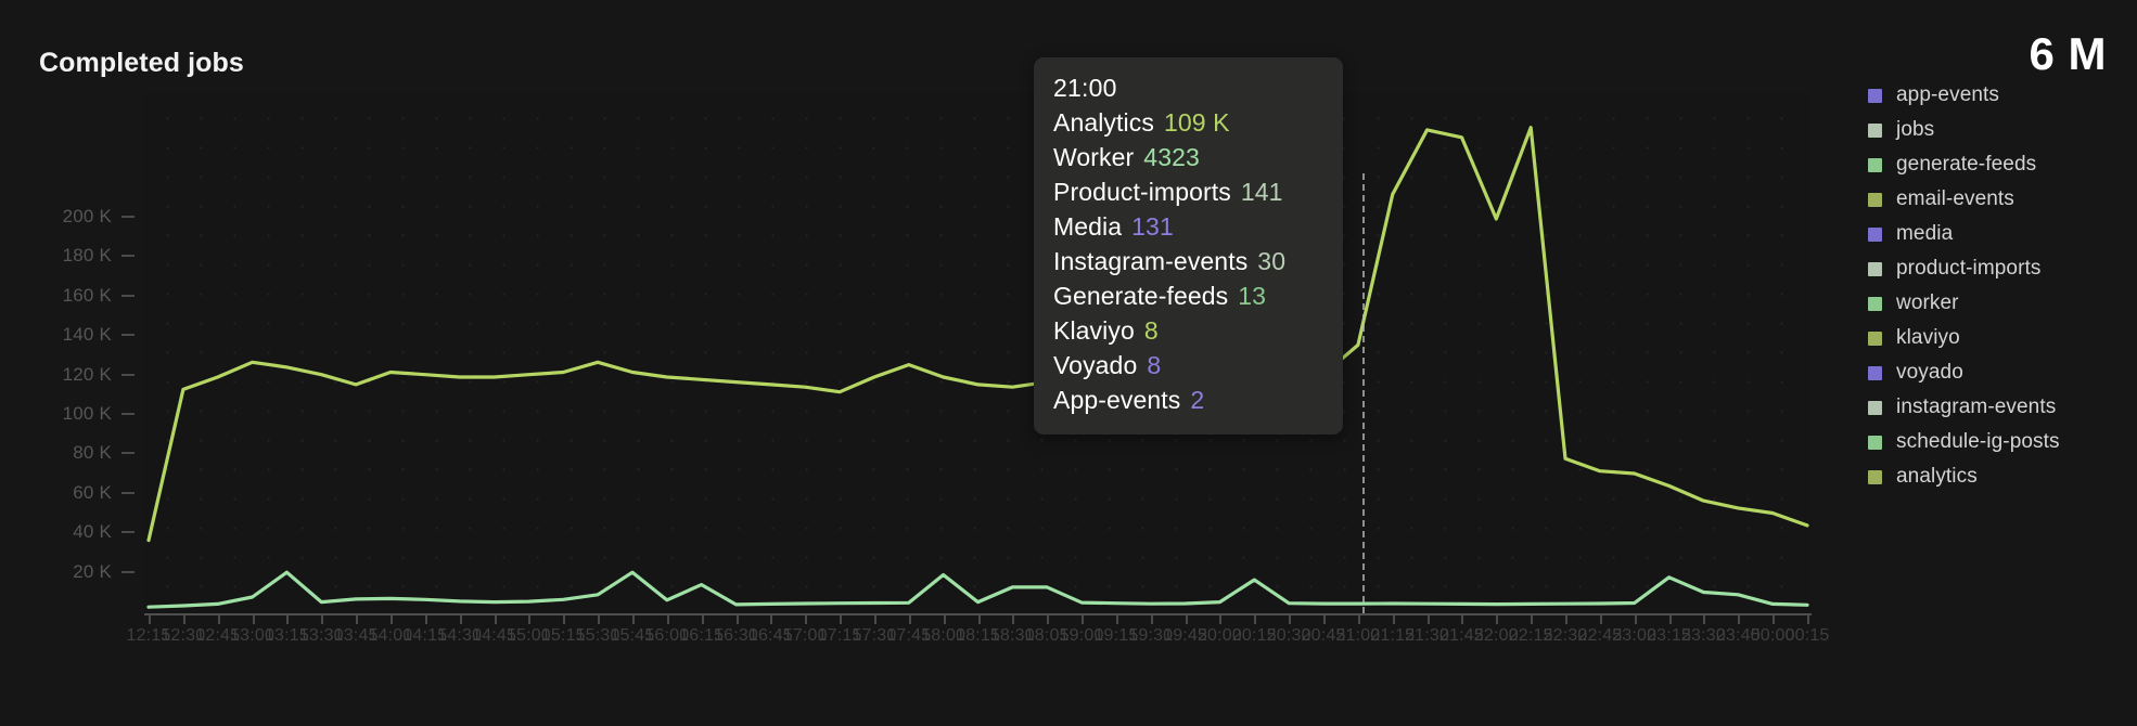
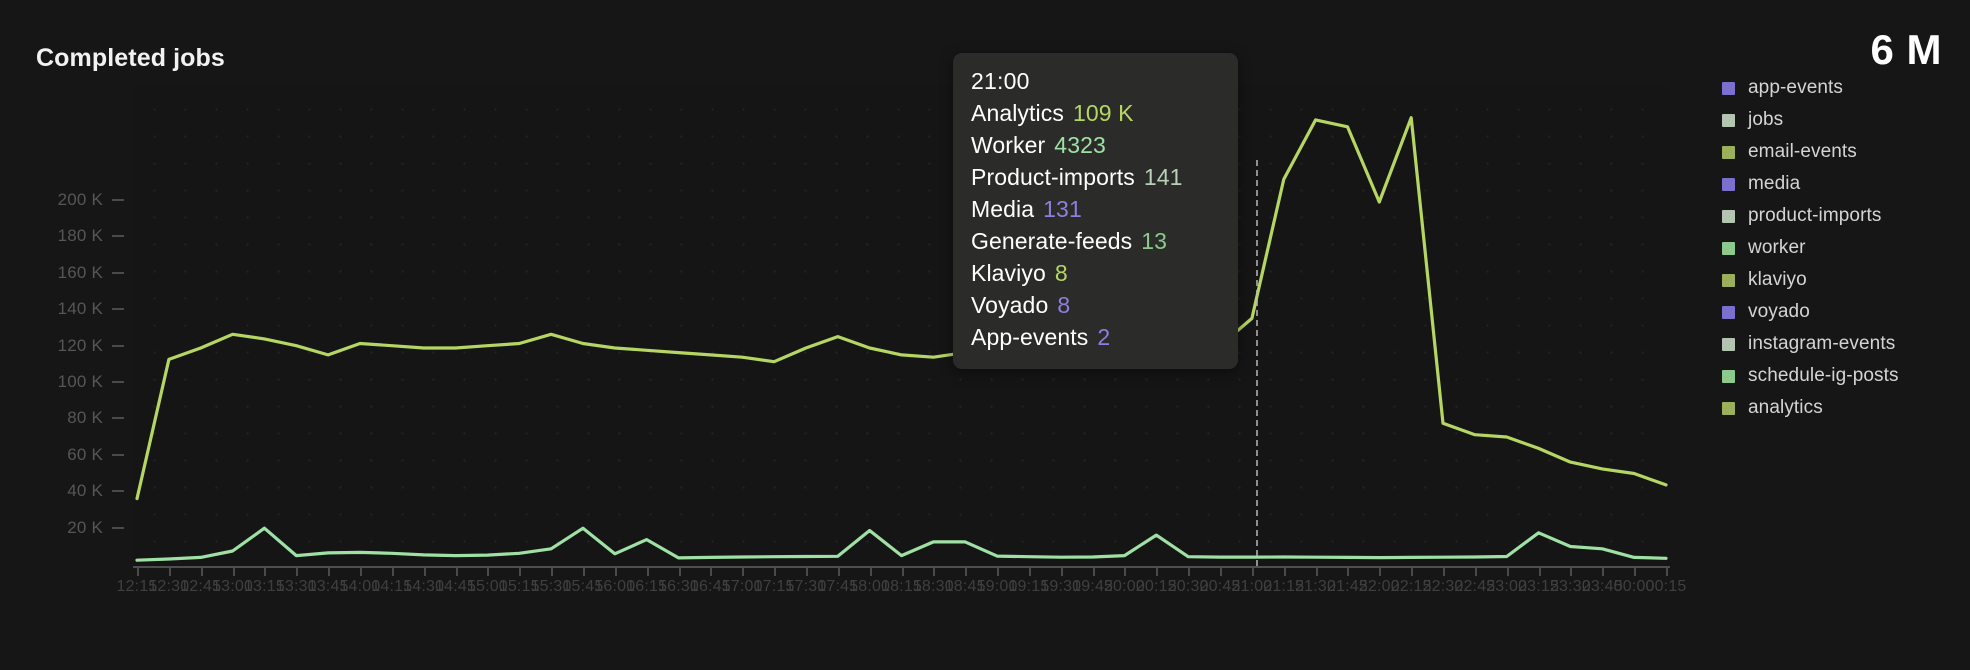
  Completed jobs
  6 M
  200 K
  180 K
  160 K
  140 K
  120 K
  100 K
  80 K
  60 K
  40 K
  20 K
  12:15
  12:30
  12:45
  13:00
  13:15
  13:30
  13:45
  14:00
  14:15
  14:30
  14:45
  15:00
  15:15
  15:30
  15:45
  16:00
  16:15
  16:30
  16:45
  17:00
  17:15
  17:30
  17:45
  18:00
  18:15
  18:30
- 18:05
+ 18:45
  19:00
  19:15
  19:30
  19:45
  20:00
  20:15
  20:30
  20:45
  21:00
  21:15
  21:30
  21:45
  22:00
  22:15
  22:30
  22:45
  23:00
  23:15
  23:30
  23:45
  00:00
  00:15
  21:00
  Analytics
  109 K
  Worker
  4323
  Product-imports
  141
  Media
  131
- Instagram-events
- 30
  Generate-feeds
  13
  Klaviyo
  8
  Voyado
  8
  App-events
  2
  app-events
  jobs
- generate-feeds
  email-events
  media
  product-imports
  worker
  klaviyo
  voyado
  instagram-events
  schedule-ig-posts
  analytics
